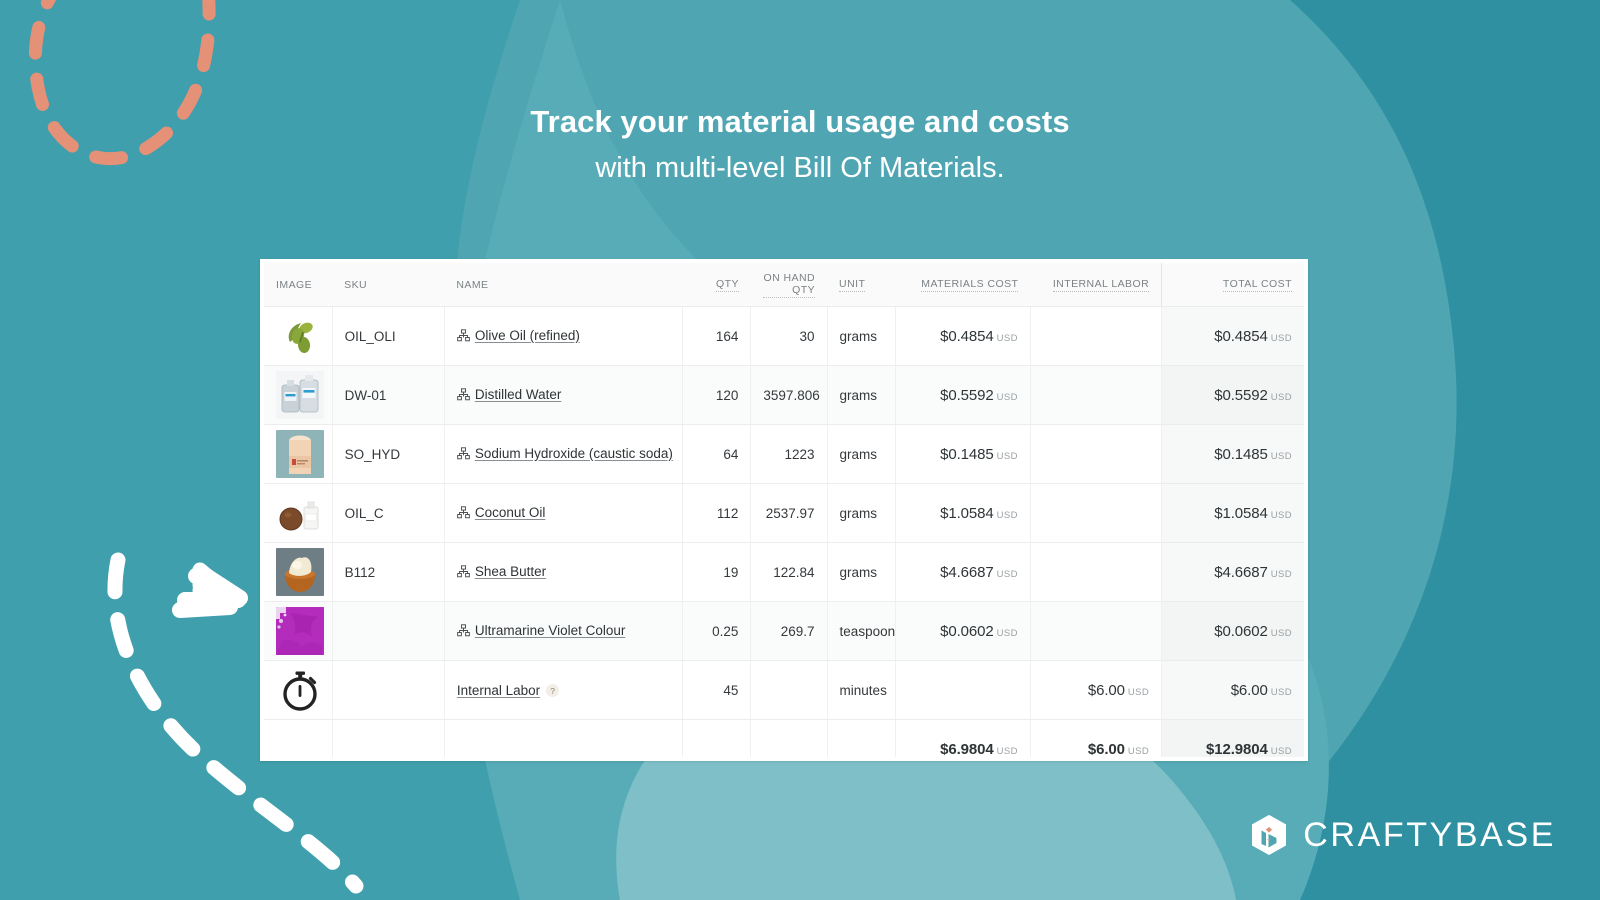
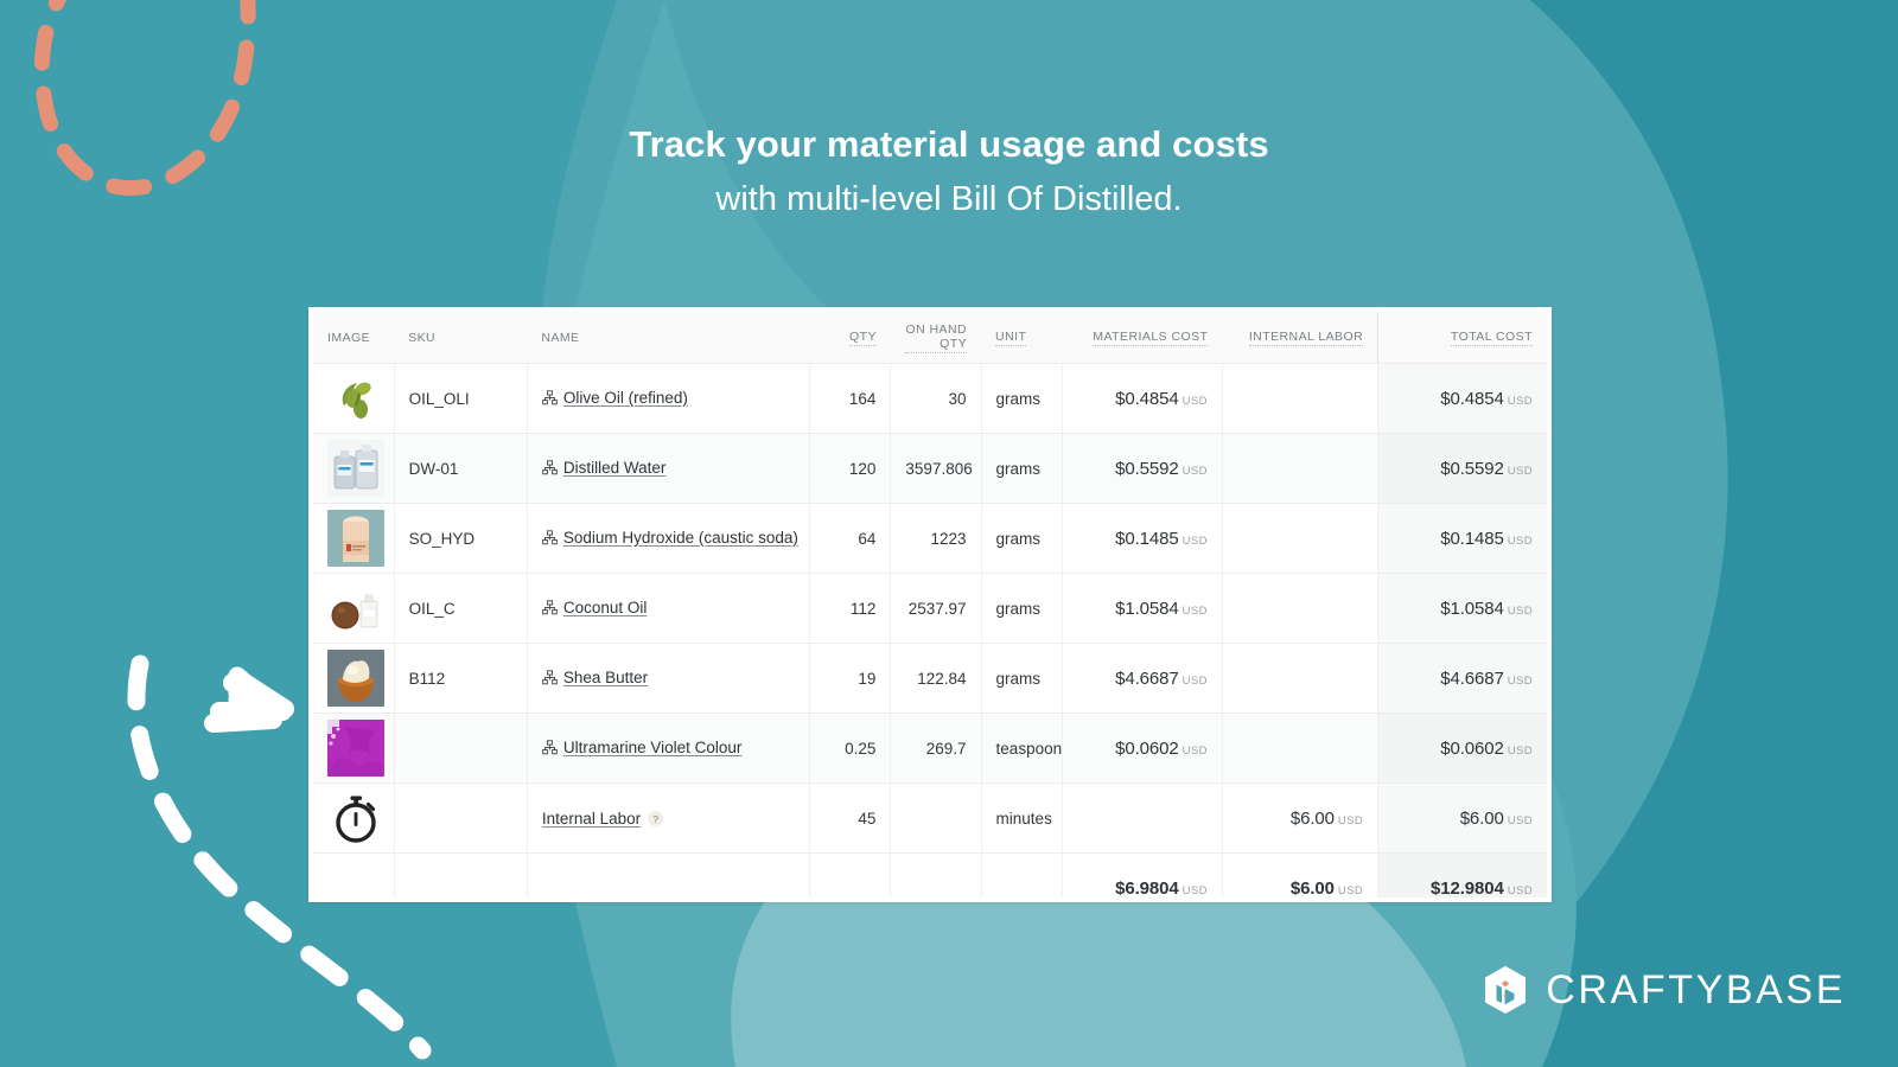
  Track your material usage and costs
- with multi-level Bill Of Materials.
+ with multi-level Bill Of Distilled.
  IMAGE	SKU	NAME	QTY	ON HAND QTY	UNIT	MATERIALS COST	INTERNAL LABOR	TOTAL COST
  	OIL_OLI	Olive Oil (refined)	164	30	grams	$0.4854 USD		$0.4854 USD
  	DW-01	Distilled Water	120	3597.806	grams	$0.5592 USD		$0.5592 USD
  	SO_HYD	Sodium Hydroxide (caustic soda)	64	1223	grams	$0.1485 USD		$0.1485 USD
  	OIL_C	Coconut Oil	112	2537.97	grams	$1.0584 USD		$1.0584 USD
  	B112	Shea Butter	19	122.84	grams	$4.6687 USD		$4.6687 USD
  		Ultramarine Violet Colour	0.25	269.7	teaspoon	$0.0602 USD		$0.0602 USD
  		Internal Labor ?	45		minutes		$6.00 USD	$6.00 USD
  						$6.9804 USD	$6.00 USD	$12.9804 USD
  CRAFTYBASE
